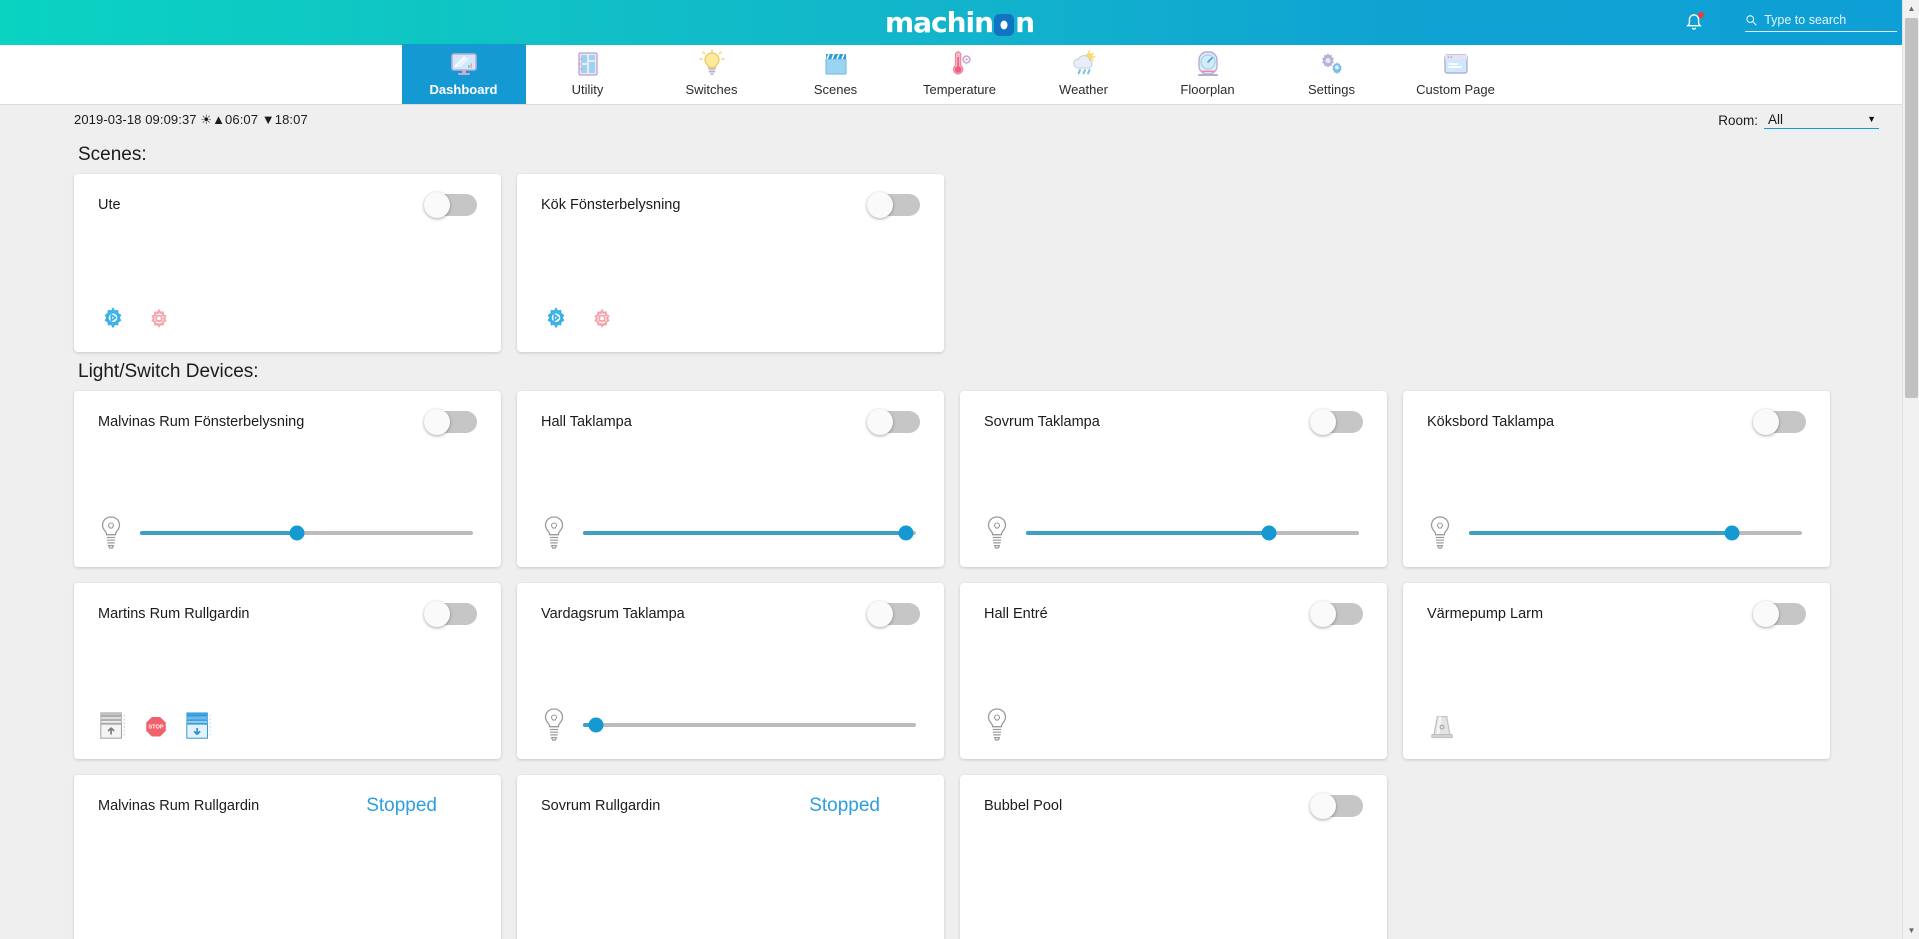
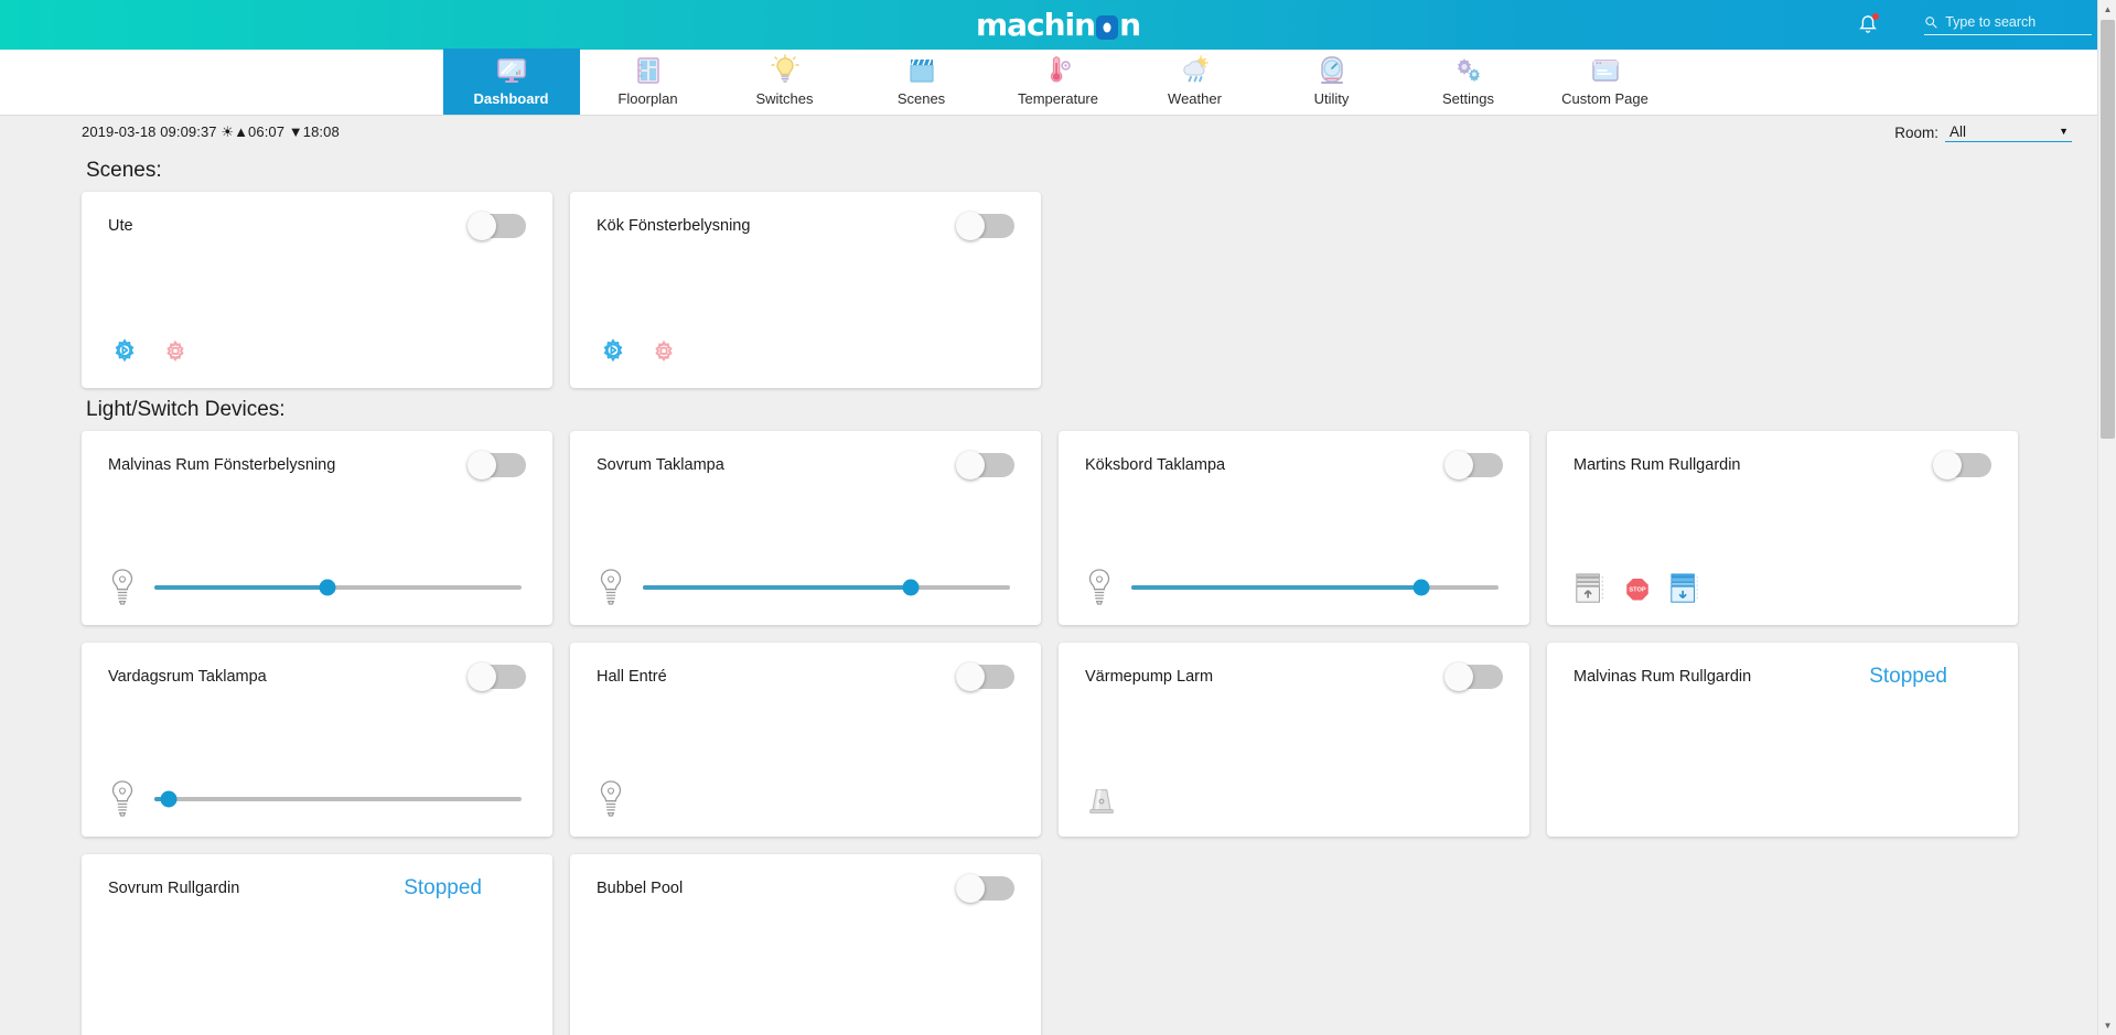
  machin n
  Type to search
  Dashboard
- Utility
+ Floorplan
  Switches
  Scenes
  Temperature
  Weather
- Floorplan
+ Utility
  Settings
  Custom Page
- 2019-03-18 09:09:37 ☀▲06:07 ▼18:07
+ 2019-03-18 09:09:37 ☀▲06:07 ▼18:08
  Room:
  All
  ▼
  Scenes:
  Ute
  Kök Fönsterbelysning
  Light/Switch Devices:
  Malvinas Rum Fönsterbelysning
- Hall Taklampa
  Sovrum Taklampa
  Köksbord Taklampa
  Martins Rum Rullgardin
  Vardagsrum Taklampa
  Hall Entré
  Värmepump Larm
  Malvinas Rum Rullgardin
  Stopped
  Sovrum Rullgardin
  Stopped
  Bubbel Pool
  ▲
  ▼
